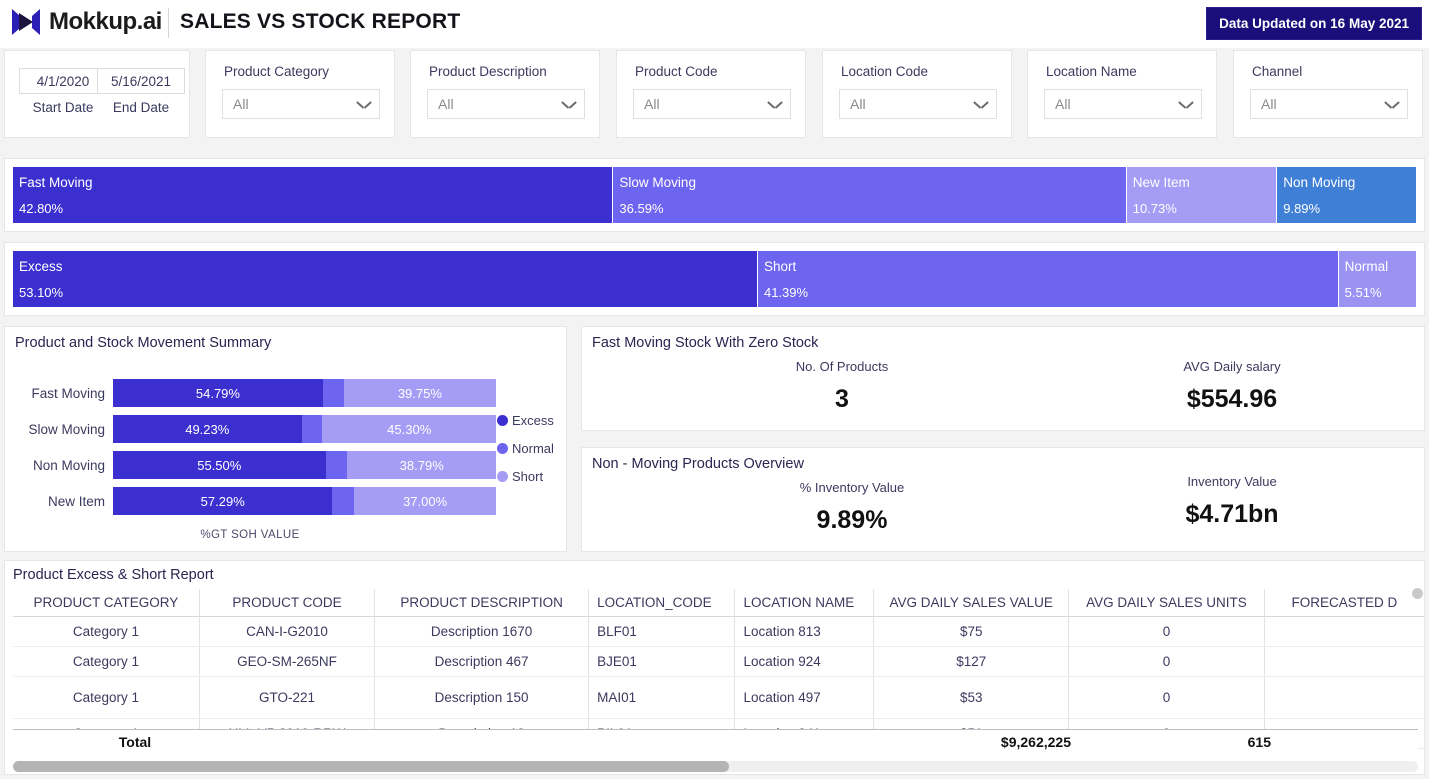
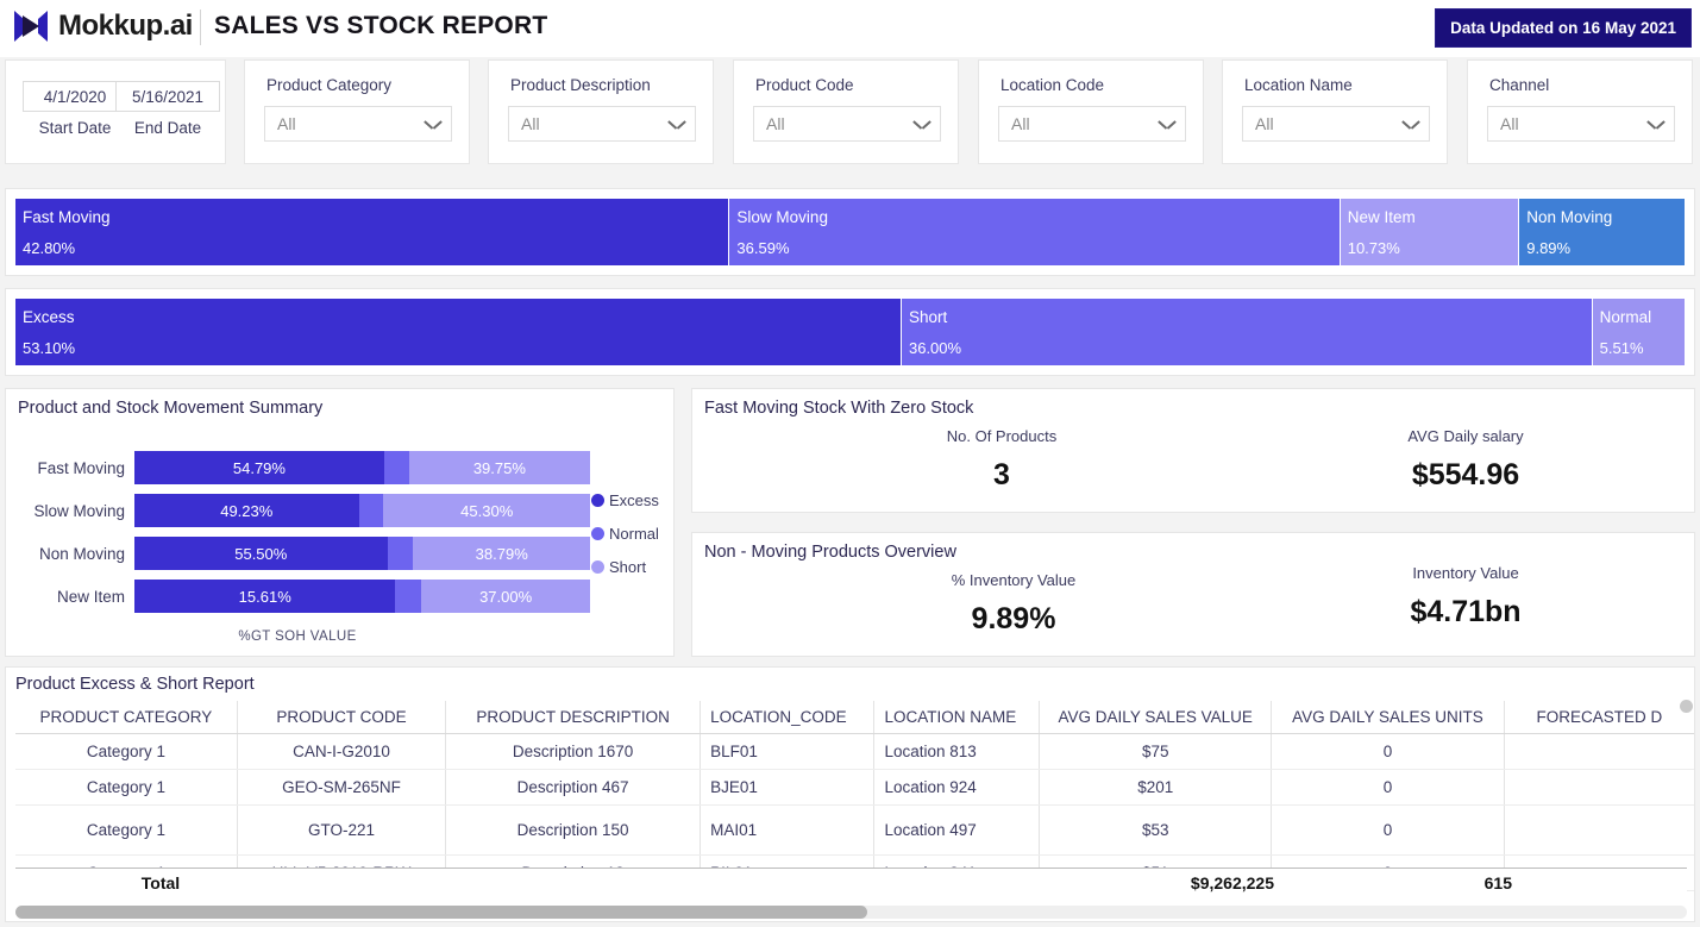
  Mokkup.ai
  SALES VS STOCK REPORT
  Data Updated on 16 May 2021
  4/1/2020
  5/16/2021
  Start Date
  End Date
  Product Category
  All
  Product Description
  All
  Product Code
  All
  Location Code
  All
  Location Name
  All
  Channel
  All
  Fast Moving
  42.80%
  Slow Moving
  36.59%
  New Item
  10.73%
  Non Moving
  9.89%
  Excess
  53.10%
  Short
- 41.39%
+ 36.00%
  Normal
  5.51%
  Product and Stock Movement Summary
  Fast Moving
  54.79%
  39.75%
  Slow Moving
  49.23%
  45.30%
  Non Moving
  55.50%
  38.79%
  New Item
- 57.29%
+ 15.61%
  37.00%
  Excess
  Normal
  Short
  %GT SOH VALUE
  Fast Moving Stock With Zero Stock
  No. Of Products
  3
  AVG Daily salary
  $554.96
  Non - Moving Products Overview
  % Inventory Value
  9.89%
  Inventory Value
  $4.71bn
  Product Excess & Short Report
  PRODUCT CATEGORY	PRODUCT CODE	PRODUCT DESCRIPTION	LOCATION_CODE	LOCATION NAME	AVG DAILY SALES VALUE	AVG DAILY SALES UNITS	FORECASTED D
  Category 1	CAN-I-G2010	Description 1670	BLF01	Location 813	$75	0
- Category 1	GEO-SM-265NF	Description 467	BJE01	Location 924	$127	0
+ Category 1	GEO-SM-265NF	Description 467	BJE01	Location 924	$201	0
  Category 1	GTO-221	Description 150	MAI01	Location 497	$53	0
  Total
  $9,262,225
  615
